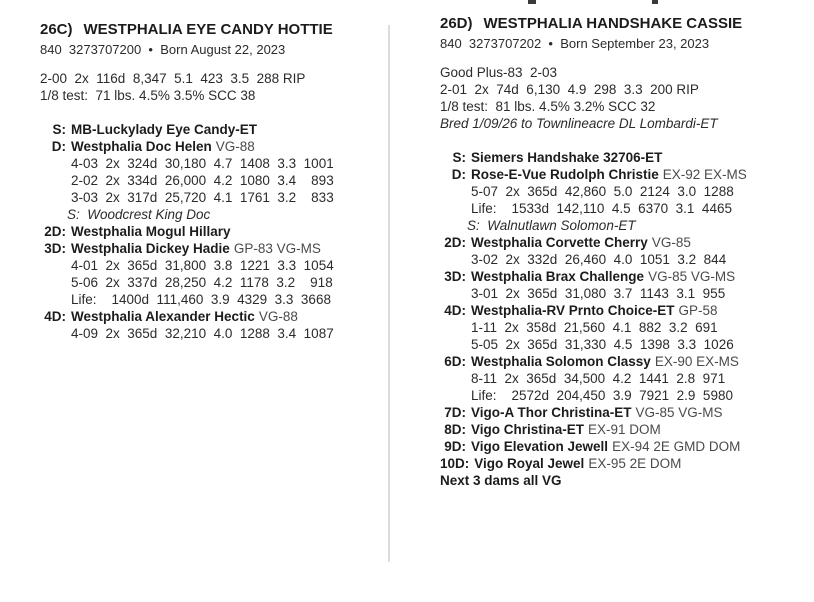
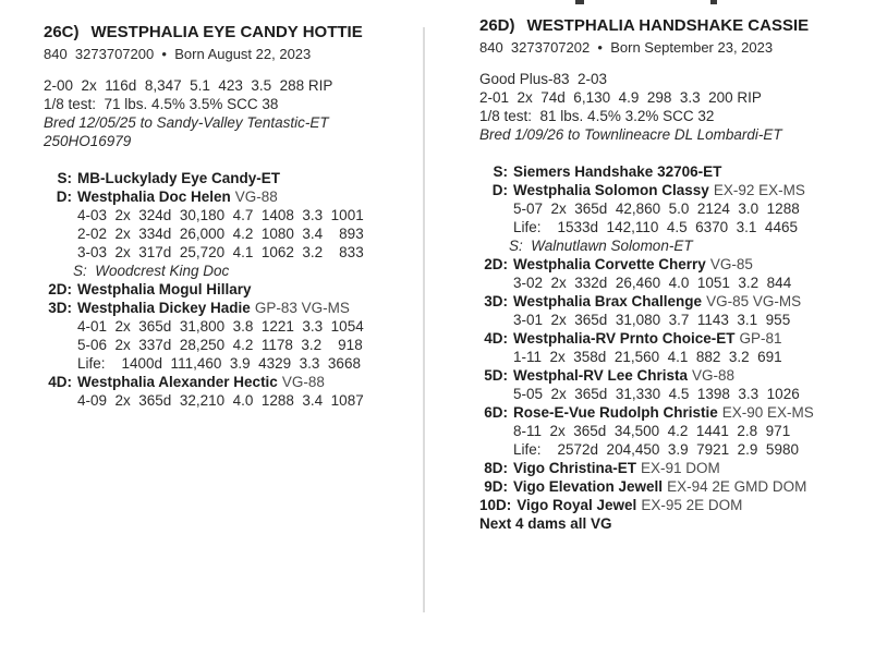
  26C) WESTPHALIA EYE CANDY HOTTIE
  840 3273707200 • Born August 22, 2023
  2-00 2x 116d 8,347 5.1 423 3.5 288 RIP
  1/8 test: 71 lbs. 4.5% 3.5% SCC 38
+ Bred 12/05/25 to Sandy-Valley Tentastic-ET
+ 250HO16979
  S: MB-Luckylady Eye Candy-ET
  D: Westphalia Doc Helen VG-88
  4-03 2x 324d 30,180 4.7 1408 3.3 1001
  2-02 2x 334d 26,000 4.2 1080 3.4 893
- 3-03 2x 317d 25,720 4.1 1761 3.2 833
+ 3-03 2x 317d 25,720 4.1 1062 3.2 833
  S: Woodcrest King Doc
  2D: Westphalia Mogul Hillary
  3D: Westphalia Dickey Hadie GP-83 VG-MS
  4-01 2x 365d 31,800 3.8 1221 3.3 1054
  5-06 2x 337d 28,250 4.2 1178 3.2 918
  Life: 1400d 111,460 3.9 4329 3.3 3668
  4D: Westphalia Alexander Hectic VG-88
  4-09 2x 365d 32,210 4.0 1288 3.4 1087
  26D) WESTPHALIA HANDSHAKE CASSIE
  840 3273707202 • Born September 23, 2023
  Good Plus-83 2-03
  2-01 2x 74d 6,130 4.9 298 3.3 200 RIP
  1/8 test: 81 lbs. 4.5% 3.2% SCC 32
  Bred 1/09/26 to Townlineacre DL Lombardi-ET
  S: Siemers Handshake 32706-ET
- D: Rose-E-Vue Rudolph Christie EX-92 EX-MS
+ D: Westphalia Solomon Classy EX-92 EX-MS
  5-07 2x 365d 42,860 5.0 2124 3.0 1288
  Life: 1533d 142,110 4.5 6370 3.1 4465
  S: Walnutlawn Solomon-ET
  2D: Westphalia Corvette Cherry VG-85
  3-02 2x 332d 26,460 4.0 1051 3.2 844
  3D: Westphalia Brax Challenge VG-85 VG-MS
  3-01 2x 365d 31,080 3.7 1143 3.1 955
- 4D: Westphalia-RV Prnto Choice-ET GP-58
+ 4D: Westphalia-RV Prnto Choice-ET GP-81
  1-11 2x 358d 21,560 4.1 882 3.2 691
+ 5D: Westphal-RV Lee Christa VG-88
  5-05 2x 365d 31,330 4.5 1398 3.3 1026
- 6D: Westphalia Solomon Classy EX-90 EX-MS
+ 6D: Rose-E-Vue Rudolph Christie EX-90 EX-MS
  8-11 2x 365d 34,500 4.2 1441 2.8 971
  Life: 2572d 204,450 3.9 7921 2.9 5980
- 7D: Vigo-A Thor Christina-ET VG-85 VG-MS
  8D: Vigo Christina-ET EX-91 DOM
  9D: Vigo Elevation Jewell EX-94 2E GMD DOM
  10D: Vigo Royal Jewel EX-95 2E DOM
- Next 3 dams all VG
+ Next 4 dams all VG
